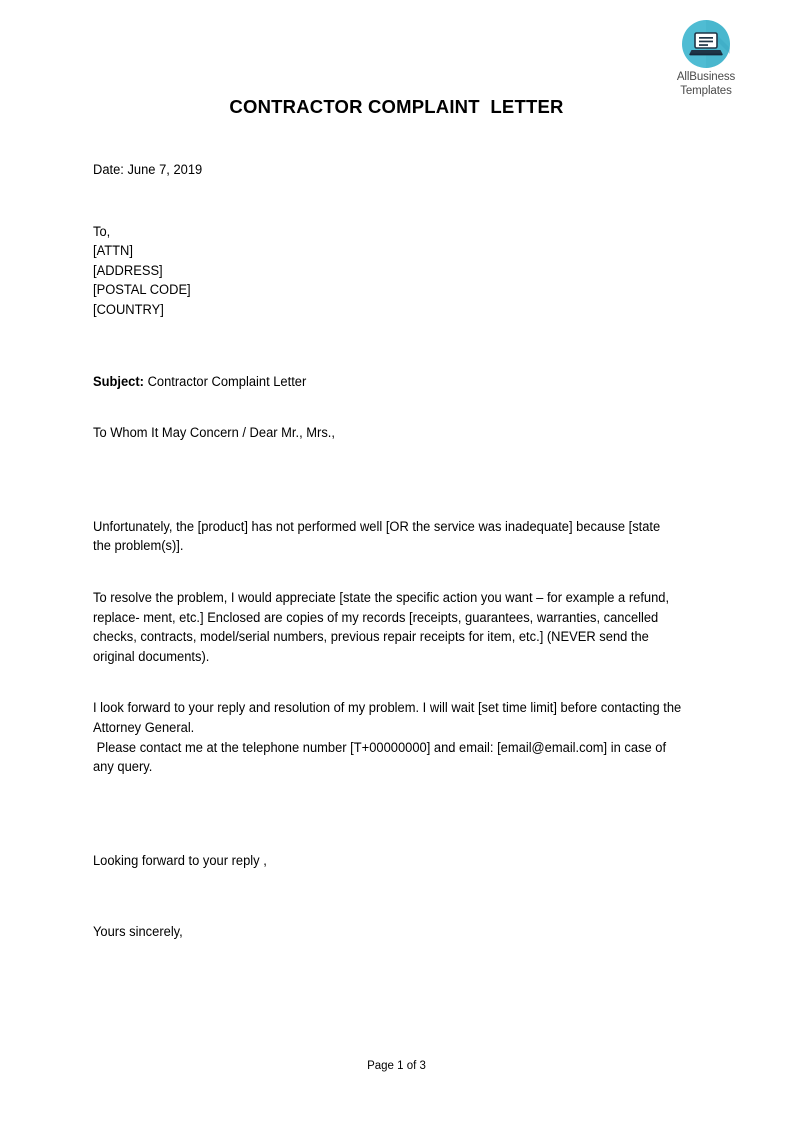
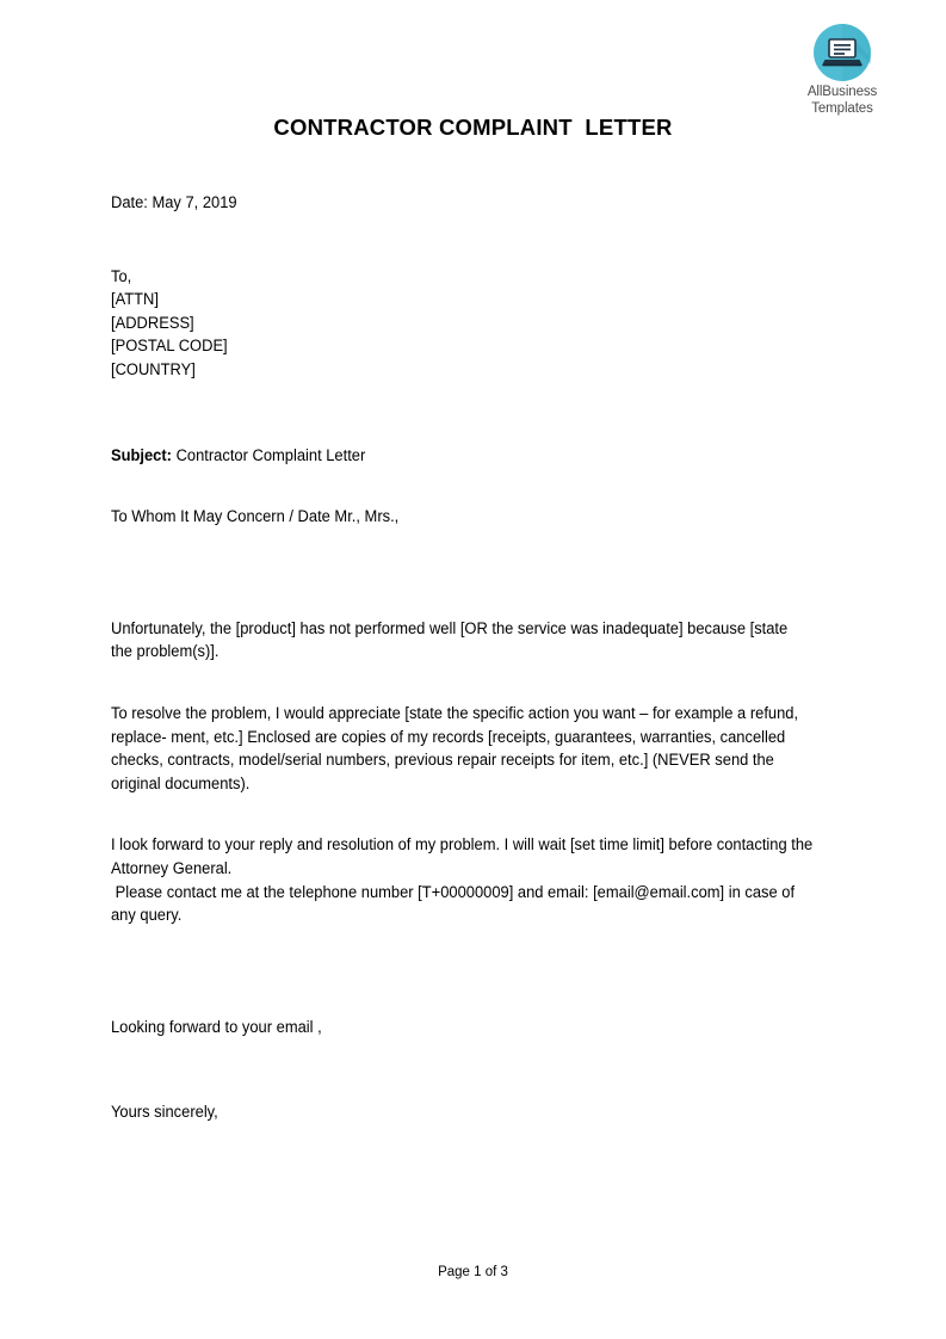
  AllBusiness
  Templates
  CONTRACTOR COMPLAINT LETTER
- Date: June 7, 2019
+ Date: May 7, 2019
  To,
  [ATTN]
  [ADDRESS]
  [POSTAL CODE]
  [COUNTRY]
  Subject: Contractor Complaint Letter
- To Whom It May Concern / Dear Mr., Mrs.,
+ To Whom It May Concern / Date Mr., Mrs.,
  Unfortunately, the [product] has not performed well [OR the service was inadequate] because [state the problem(s)].
  To resolve the problem, I would appreciate [state the specific action you want – for example a refund, replace- ment, etc.] Enclosed are copies of my records [receipts, guarantees, warranties, cancelled checks, contracts, model/serial numbers, previous repair receipts for item, etc.] (NEVER send the original documents).
  I look forward to your reply and resolution of my problem. I will wait [set time limit] before contacting the Attorney General.
- Please contact me at the telephone number [T+00000000] and email: [email@email.com] in case of any query.
+ Please contact me at the telephone number [T+00000009] and email: [email@email.com] in case of any query.
- Looking forward to your reply ,
+ Looking forward to your email ,
  Yours sincerely,
  Page 1 of 3
